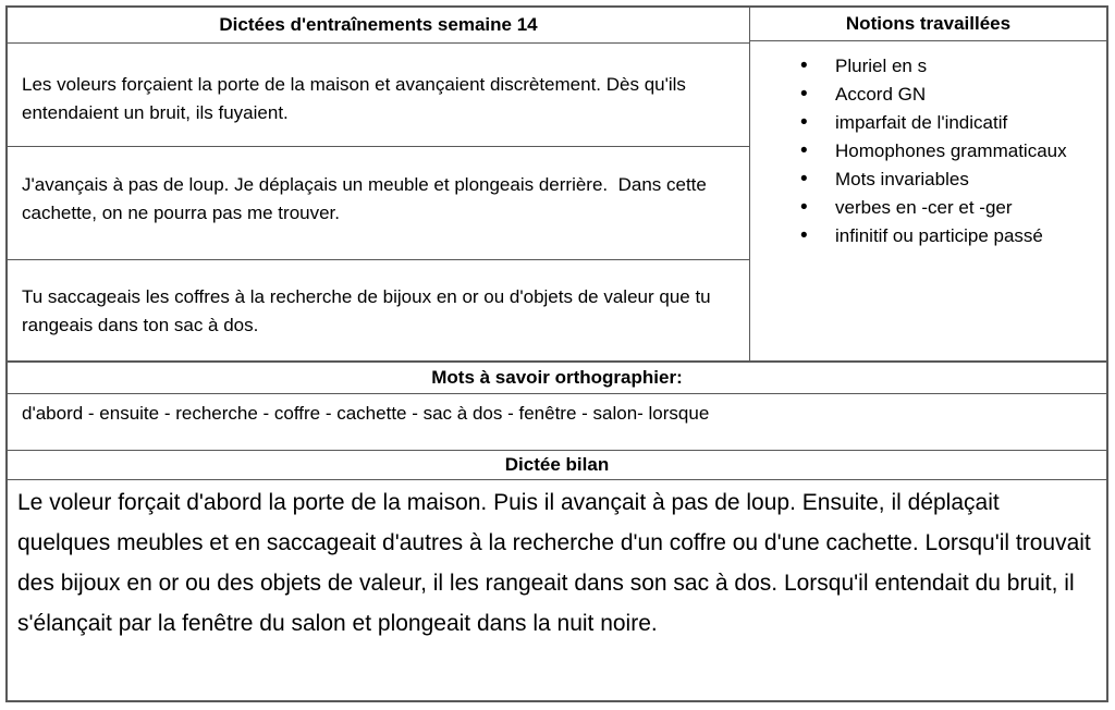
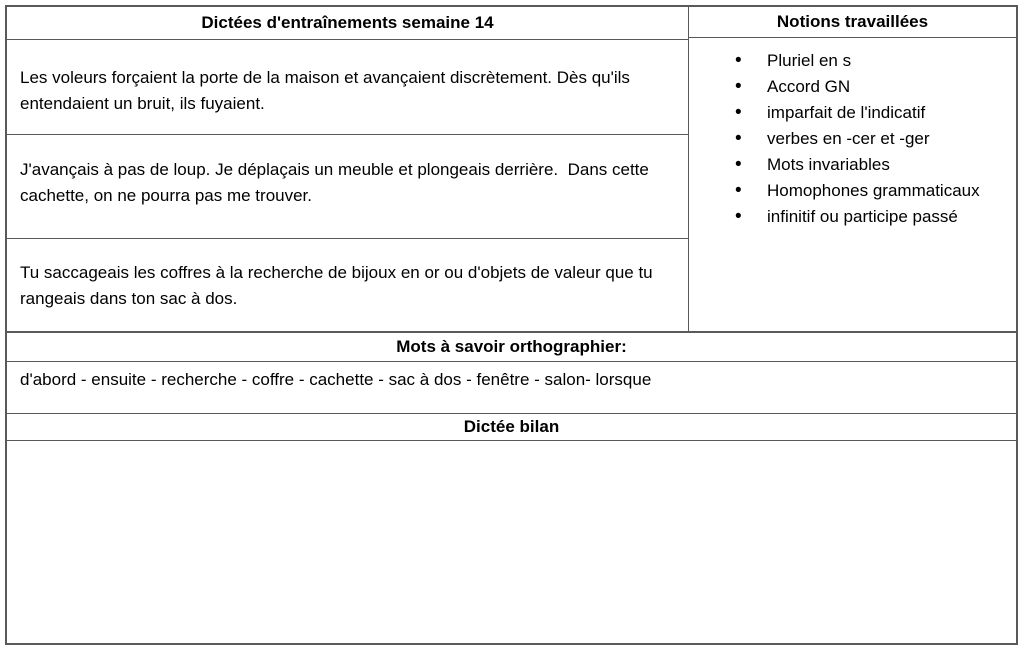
  Dictées d'entraînements semaine 14
  Les voleurs forçaient la porte de la maison et avançaient discrètement. Dès qu'ils entendaient un bruit, ils fuyaient.
  J'avançais à pas de loup. Je déplaçais un meuble et plongeais derrière. Dans cette cachette, on ne pourra pas me trouver.
  Tu saccageais les coffres à la recherche de bijoux en or ou d'objets de valeur que tu rangeais dans ton sac à dos.
  Notions travaillées
  Pluriel en s
  Accord GN
  imparfait de l'indicatif
- Homophones grammaticaux
+ verbes en -cer et -ger
  Mots invariables
- verbes en -cer et -ger
+ Homophones grammaticaux
  infinitif ou participe passé
  Mots à savoir orthographier:
  d'abord - ensuite - recherche - coffre - cachette - sac à dos - fenêtre - salon- lorsque
  Dictée bilan
- Le voleur forçait d'abord la porte de la maison. Puis il avançait à pas de loup. Ensuite, il déplaçait quelques meubles et en saccageait d'autres à la recherche d'un coffre ou d'une cachette. Lorsqu'il trouvait des bijoux en or ou des objets de valeur, il les rangeait dans son sac à dos. Lorsqu'il entendait du bruit, il s'élançait par la fenêtre du salon et plongeait dans la nuit noire.
